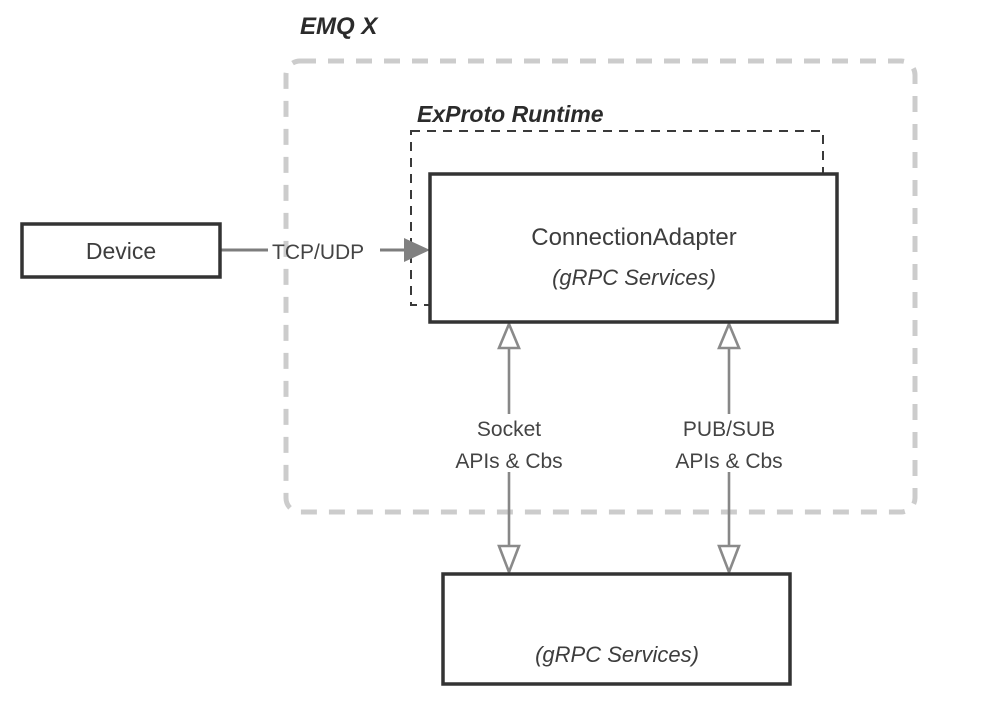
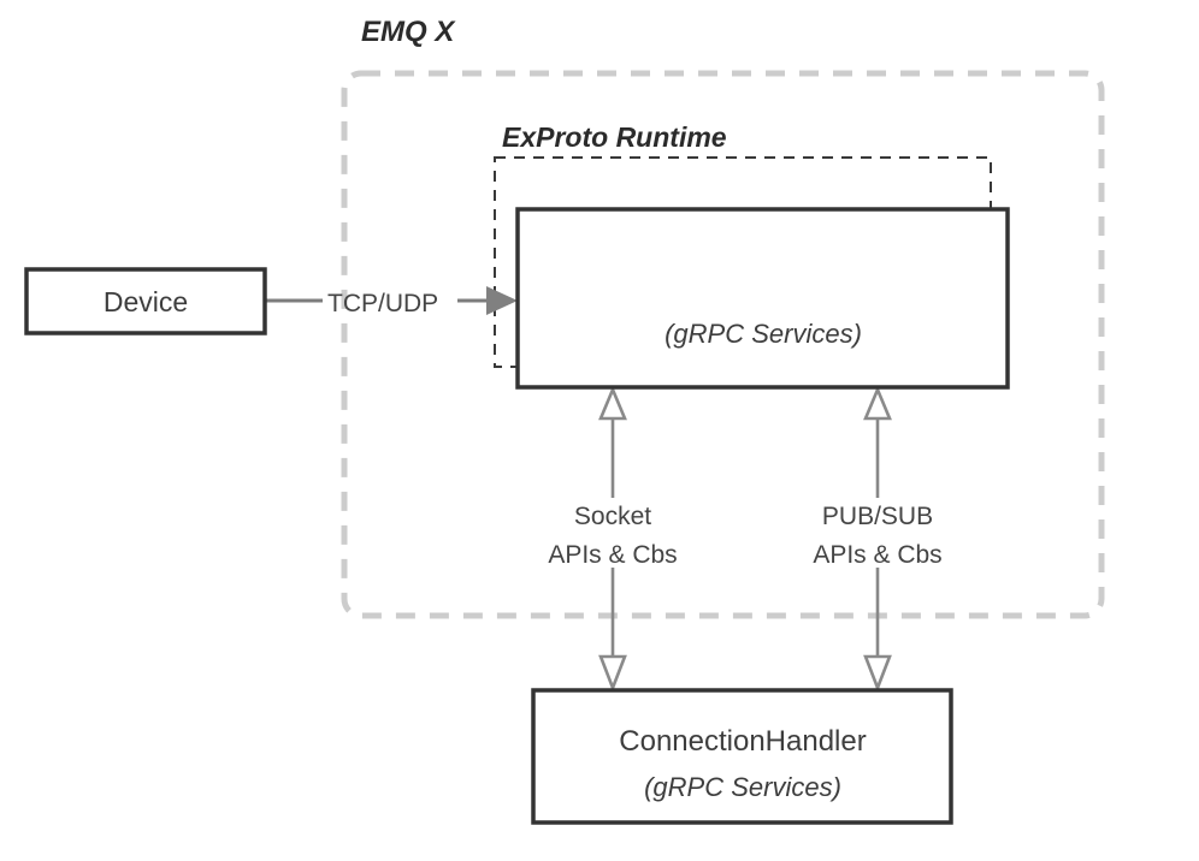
  EMQ X
  ExProto Runtime
  TCP/UDP
  Device
  Socket
  APIs & Cbs
  PUB/SUB
  APIs & Cbs
- ConnectionAdapter
  (gRPC Services)
+ ConnectionHandler
  (gRPC Services)
